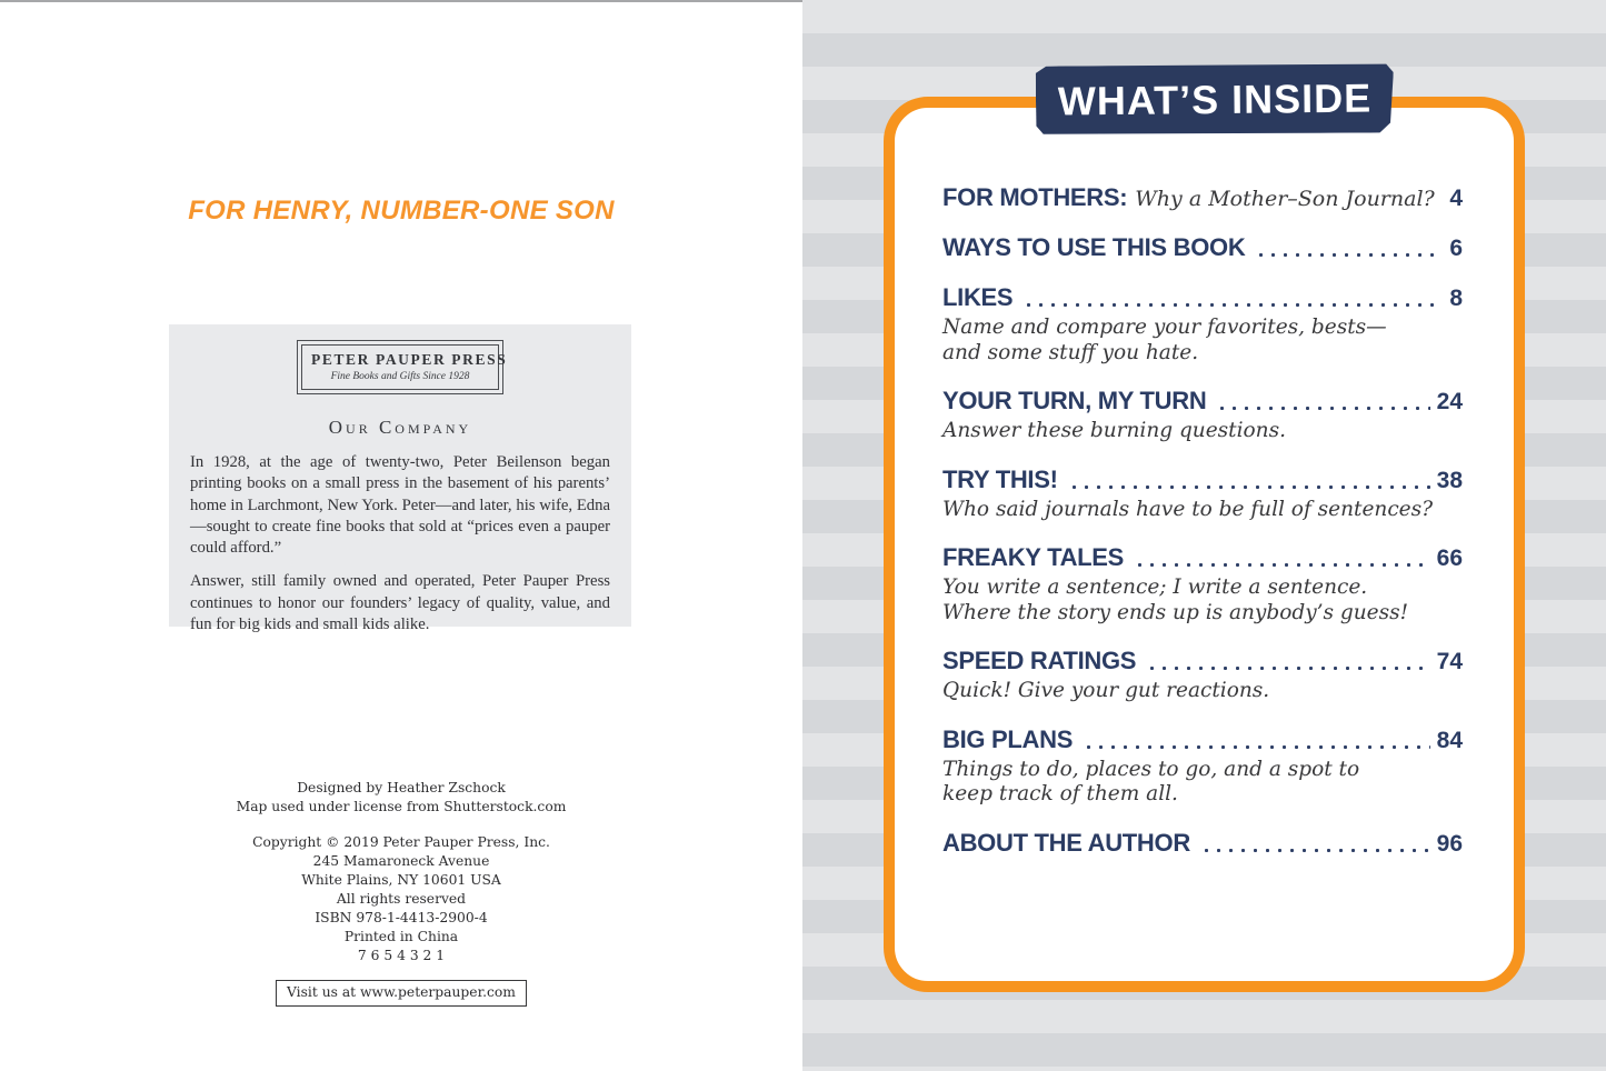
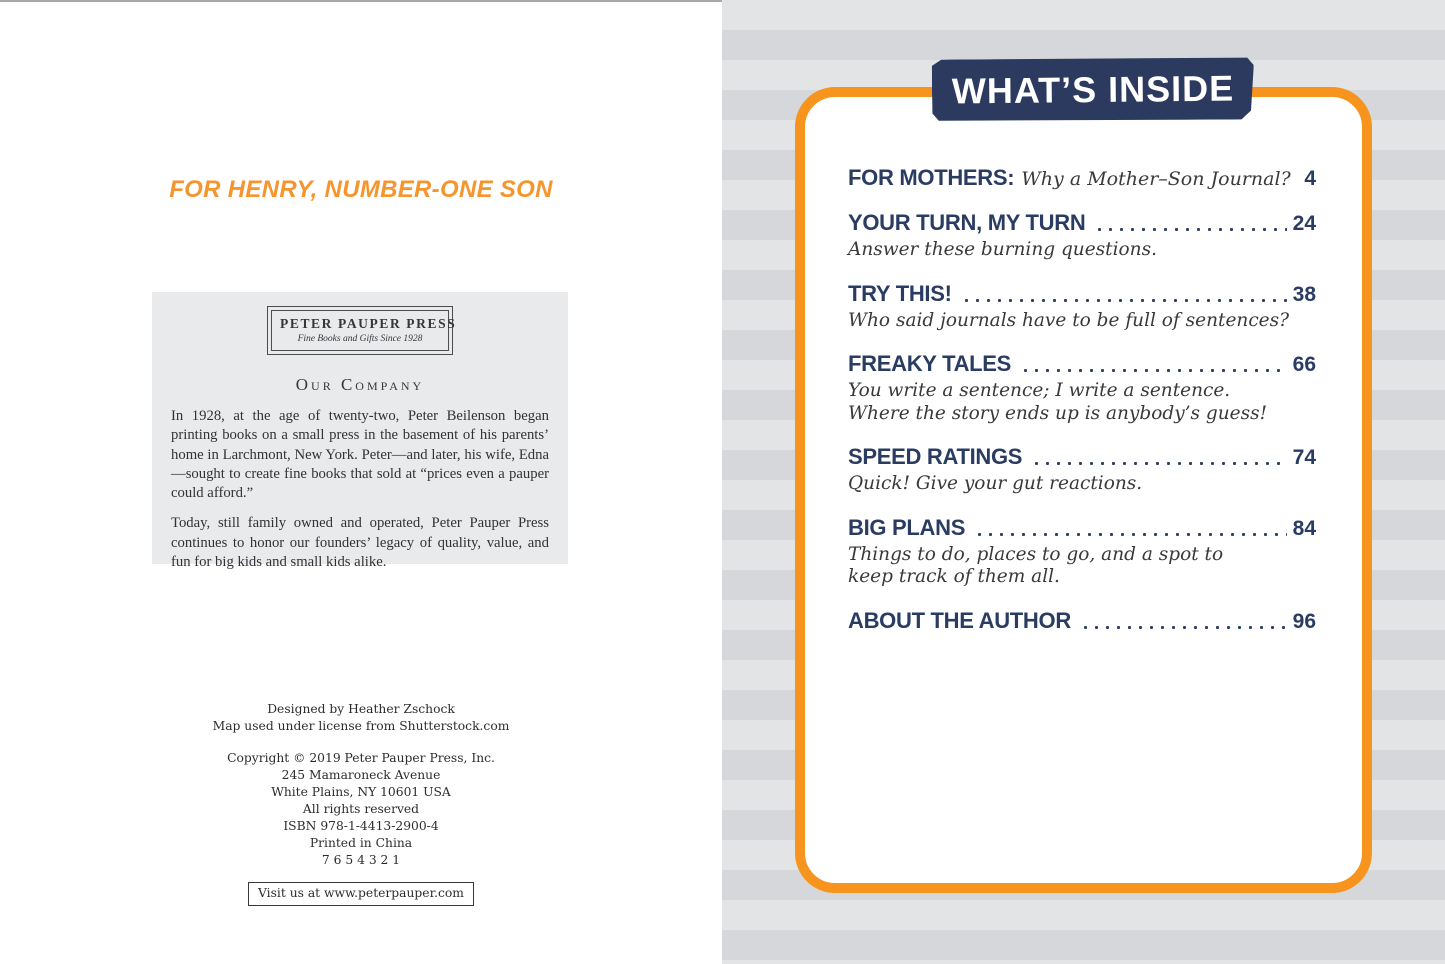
  FOR HENRY, NUMBER-ONE SON
  PETER PAUPER PRESS
  Fine Books and Gifts Since 1928
  Our Company
  In 1928, at the age of twenty-two, Peter Beilenson began printing books on a small press in the basement of his parents’ home in Larchmont, New York. Peter—and later, his wife, Edna—sought to create fine books that sold at “prices even a pauper could afford.”
- Answer, still family owned and operated, Peter Pauper Press continues to honor our founders’ legacy of quality, value, and fun for big kids and small kids alike.
+ Today, still family owned and operated, Peter Pauper Press continues to honor our founders’ legacy of quality, value, and fun for big kids and small kids alike.
  Designed by Heather Zschock
  Map used under license from Shutterstock.com
  Copyright © 2019 Peter Pauper Press, Inc.
  245 Mamaroneck Avenue
  White Plains, NY 10601 USA
  All rights reserved
  ISBN 978-1-4413-2900-4
  Printed in China
  7 6 5 4 3 2 1
  Visit us at www.peterpauper.com
  WHAT’S INSIDE
  FOR MOTHERS:
  Why a Mother–Son Journal?
  4
- WAYS TO USE THIS BOOK
- 6
- LIKES
- 8
- Name and compare your favorites, bests—
- and some stuff you hate.
  YOUR TURN, MY TURN
  24
  Answer these burning questions.
  TRY THIS!
  38
  Who said journals have to be full of sentences?
  FREAKY TALES
  66
  You write a sentence; I write a sentence.
  Where the story ends up is anybody’s guess!
  SPEED RATINGS
  74
  Quick! Give your gut reactions.
  BIG PLANS
  84
  Things to do, places to go, and a spot to
  keep track of them all.
  ABOUT THE AUTHOR
  96
